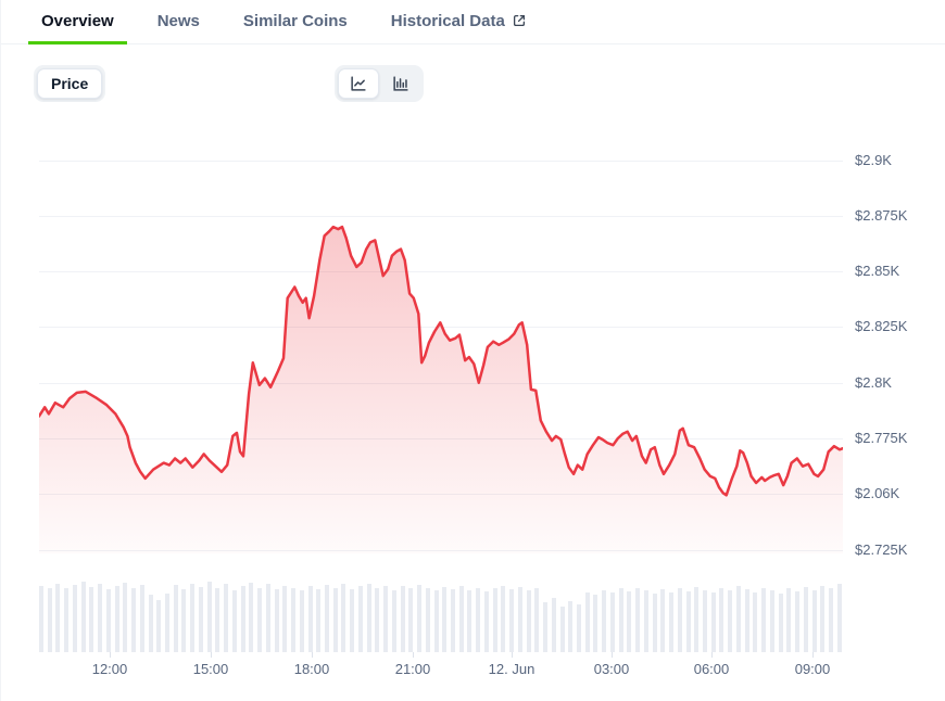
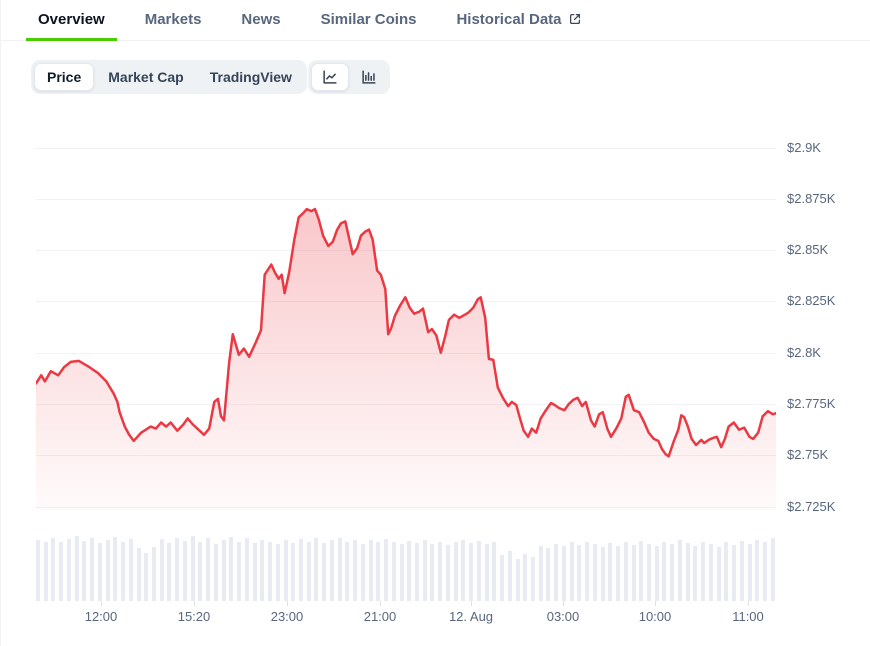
  Overview
+ Markets
  News
  Similar Coins
  Historical Data
  Price
+ Market Cap
+ TradingView
  $2.9K
  $2.875K
  $2.85K
  $2.825K
  $2.8K
  $2.775K
- $2.06K
+ $2.75K
  $2.725K
  12:00
- 15:00
+ 15:20
- 18:00
+ 23:00
  21:00
- 12. Jun
+ 12. Aug
  03:00
- 06:00
+ 10:00
- 09:00
+ 11:00
